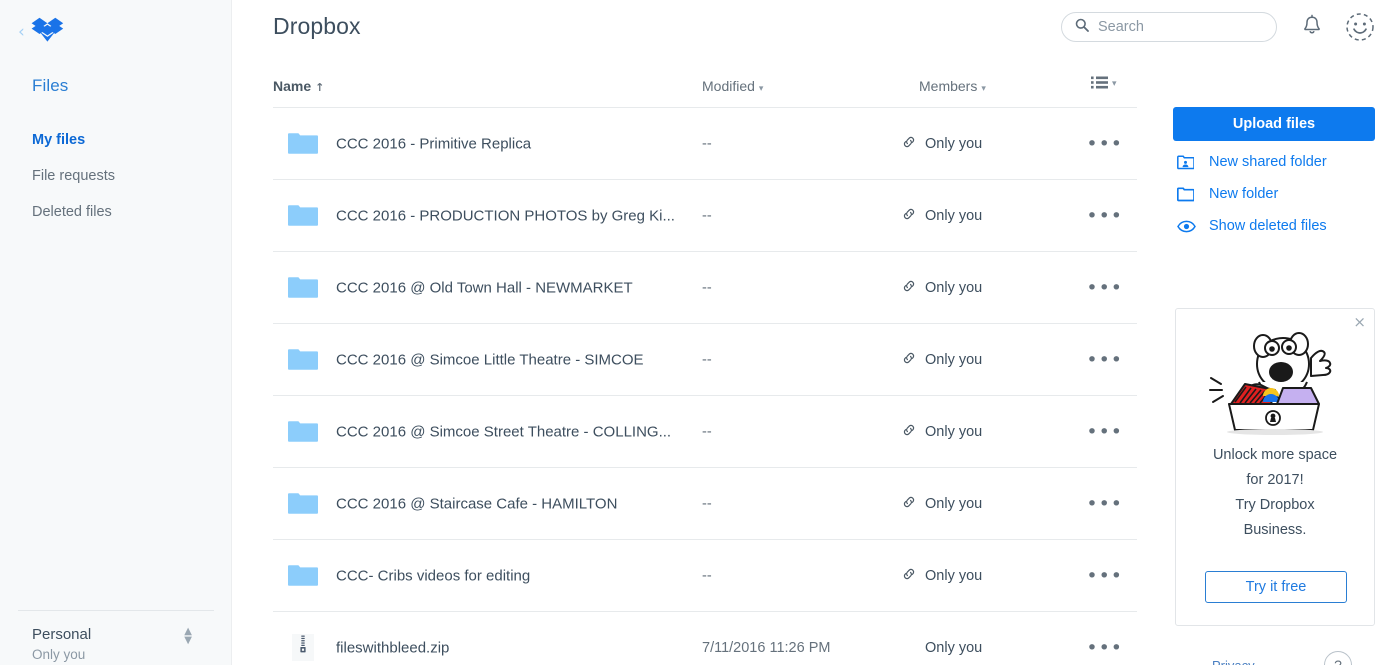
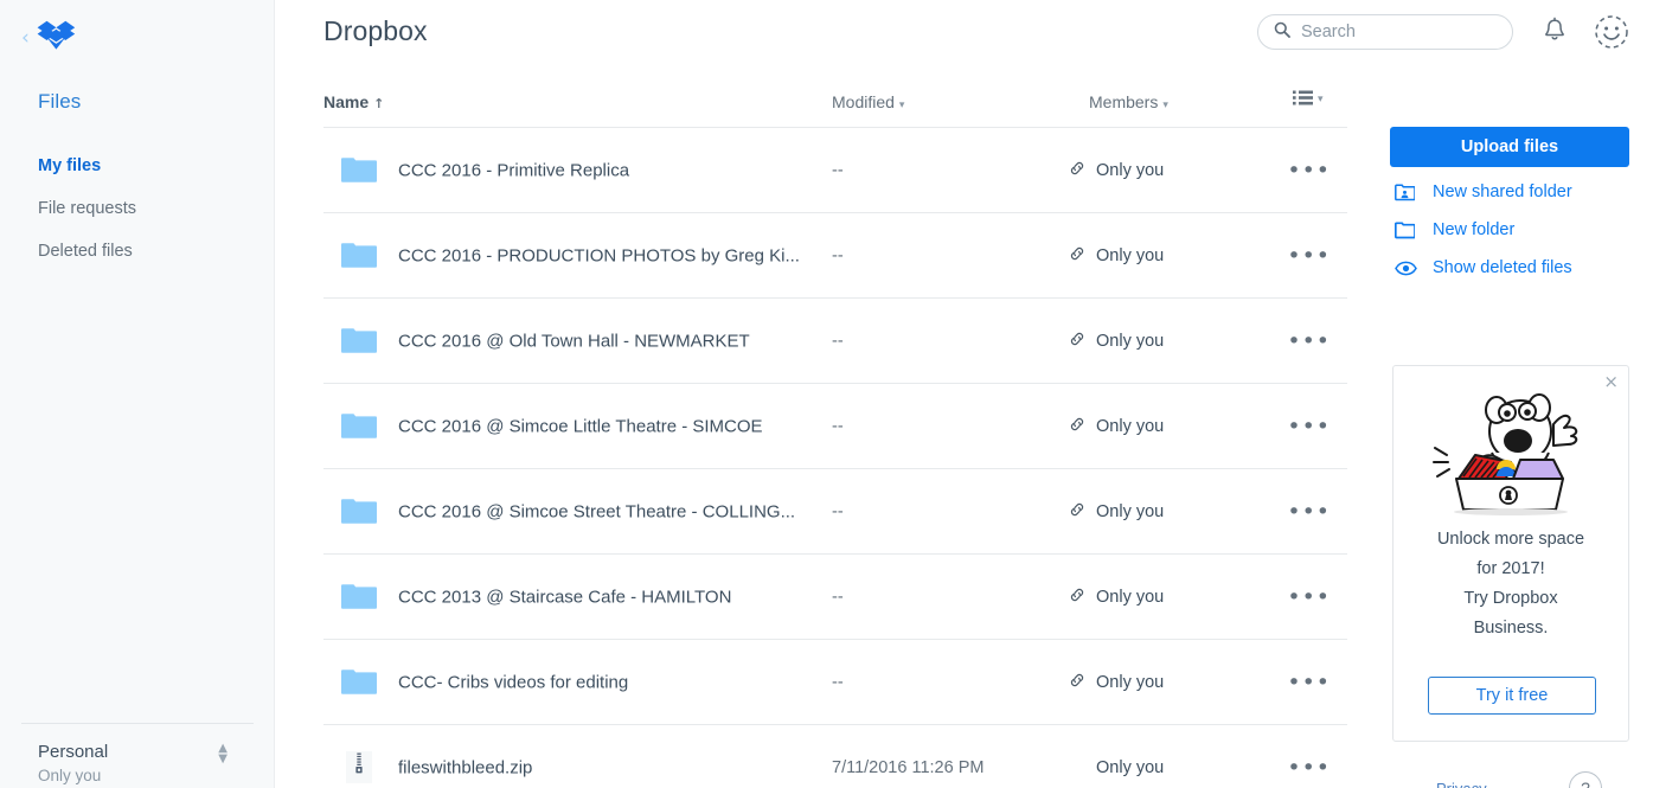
  ‹
  Files
  My files
  File requests
  Deleted files
  Personal
  Only you
  ▲
  ▼
  Dropbox
  Search
  Name ↑
  Modified ▾
  Members ▾
  ▾
  CCC 2016 - Primitive Replica
  --
  Only you
  •••
  CCC 2016 - PRODUCTION PHOTOS by Greg Ki...
  --
  Only you
  •••
  CCC 2016 @ Old Town Hall - NEWMARKET
  --
  Only you
  •••
  CCC 2016 @ Simcoe Little Theatre - SIMCOE
  --
  Only you
  •••
  CCC 2016 @ Simcoe Street Theatre - COLLING...
  --
  Only you
  •••
- CCC 2016 @ Staircase Cafe - HAMILTON
+ CCC 2013 @ Staircase Cafe - HAMILTON
  --
  Only you
  •••
  CCC- Cribs videos for editing
  --
  Only you
  •••
  fileswithbleed.zip
  7/11/2016 11:26 PM
  Only you
  •••
  Upload files
  New shared folder
  New folder
  Show deleted files
  ×
  Unlock more space
  for 2017!
  Try Dropbox
  Business.
  Try it free
